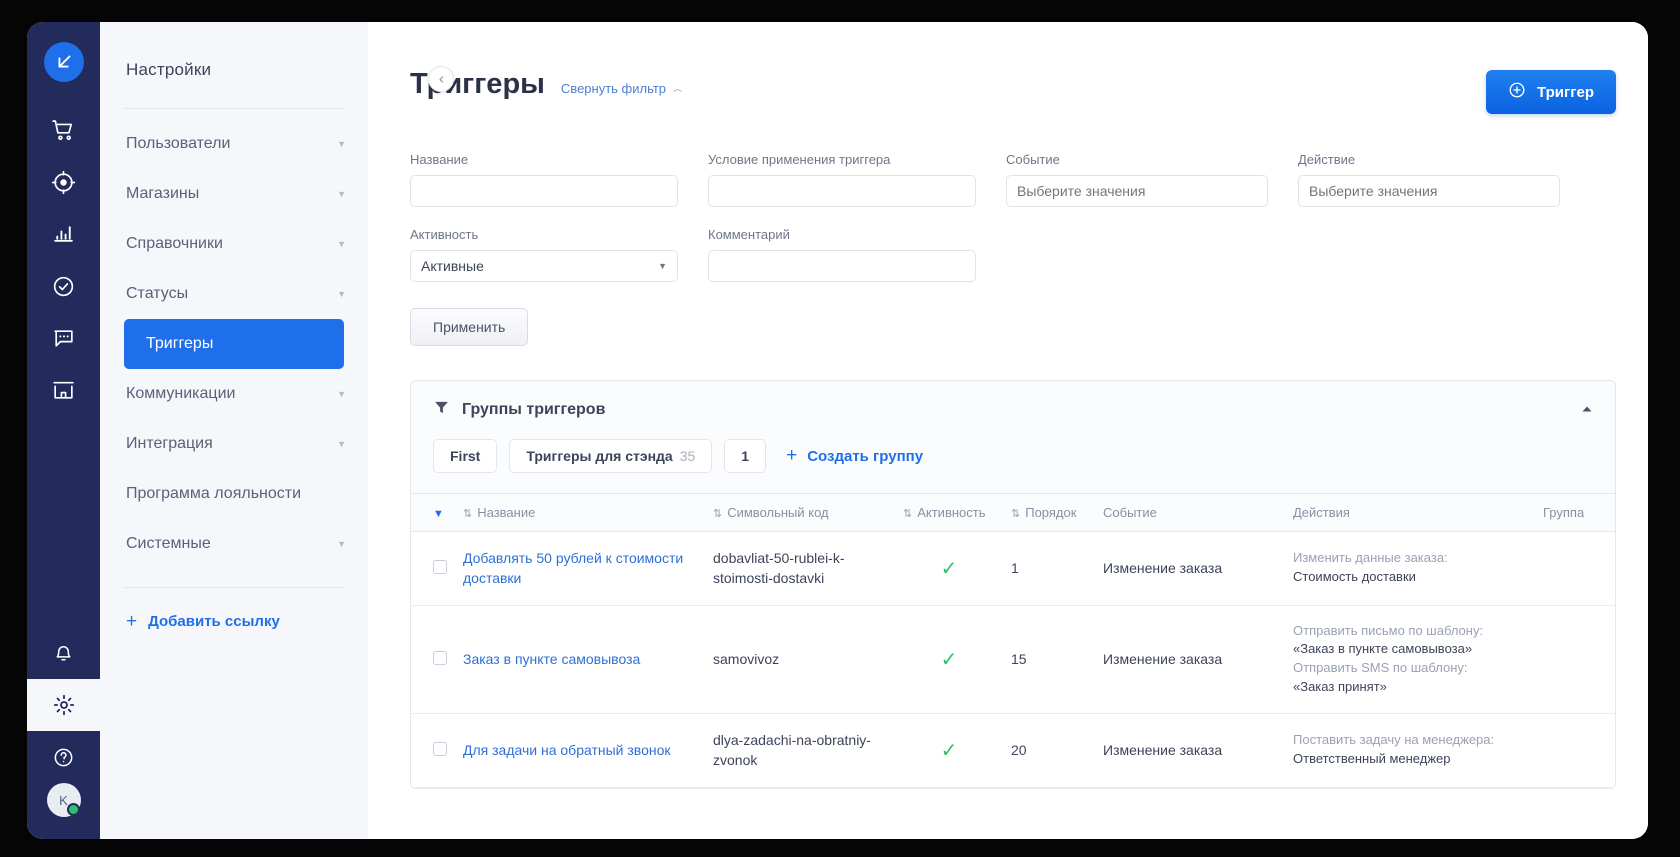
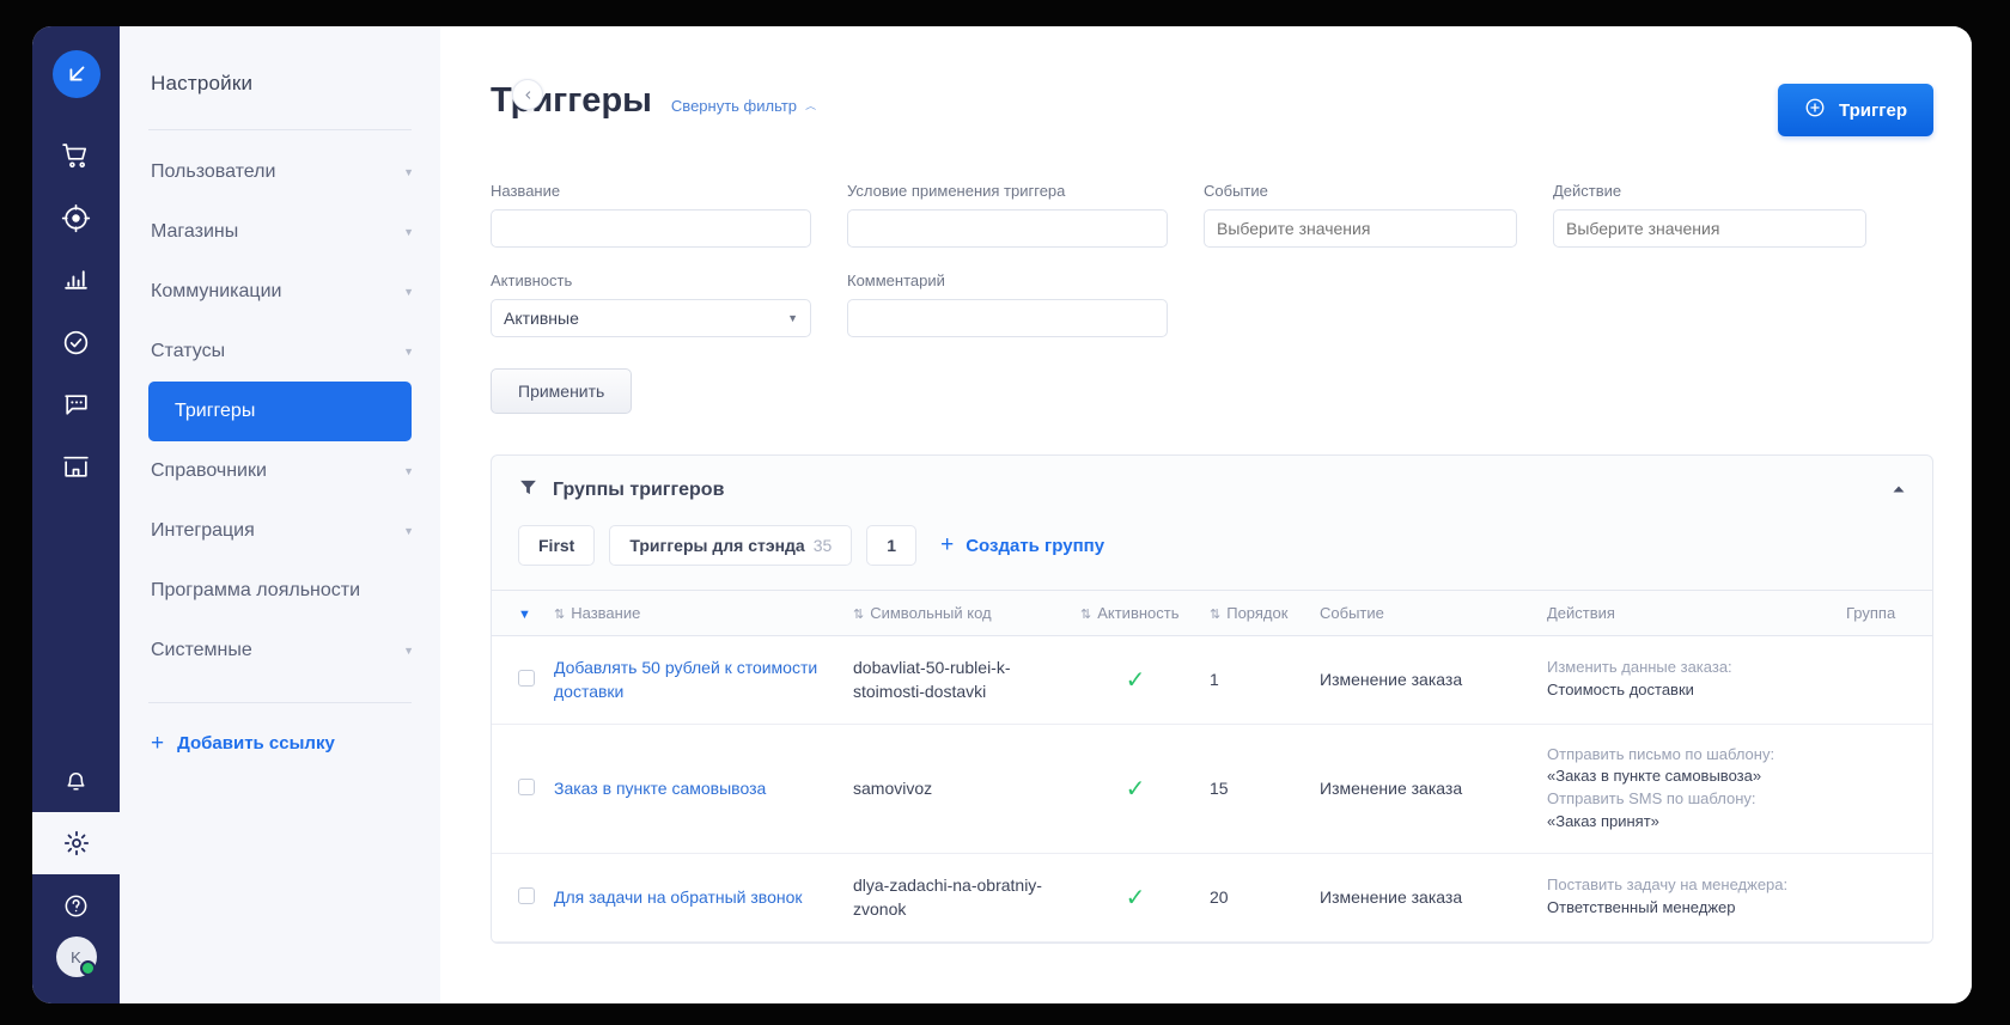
  K
  Настройки
  Пользователи
  ▼
  Магазины
  ▼
- Справочники
+ Коммуникации
  ▼
  Статусы
  ▼
  Триггеры
- Коммуникации
+ Справочники
  ▼
  Интеграция
  ▼
  Программа лояльности
  Системные
  ▼
  +
  Добавить ссылку
  Тиггеры
  Свернуть фильтр
  ︿
  Триггер
  Название
  Условие применения триггера
  Событие
  Выберите значения
  Действие
  Выберите значения
  Активность
  Активные
  ▼
  Комментарий
  Применить
  Группы триггеров
  First
  Триггеры для стэнда
  35
  1
  +
  Создать группу
  ▼	⇅ Название	⇅ Символьный код	⇅ Активность	⇅ Порядок	Событие	Действия	Группа
  	Добавлять 50 рублей к стоимости доставки	dobavliat-50-rublei-k-stoimosti-dostavki	✓	1	Изменение заказа	Изменить данные заказа: Стоимость доставки
  	Заказ в пункте самовывоза	samovivoz	✓	15	Изменение заказа	Отправить письмо по шаблону: «Заказ в пункте самовывоза» Отправить SMS по шаблону: «Заказ принят»
  	Для задачи на обратный звонок	dlya-zadachi-na-obratniy-zvonok	✓	20	Изменение заказа	Поставить задачу на менеджера: Ответственный менеджер
